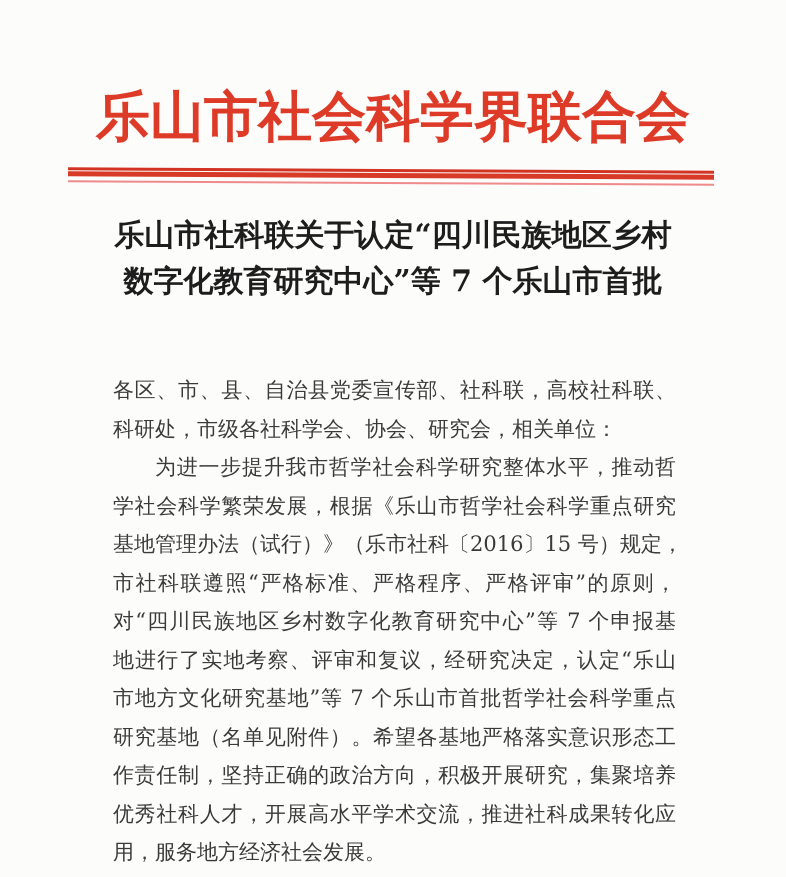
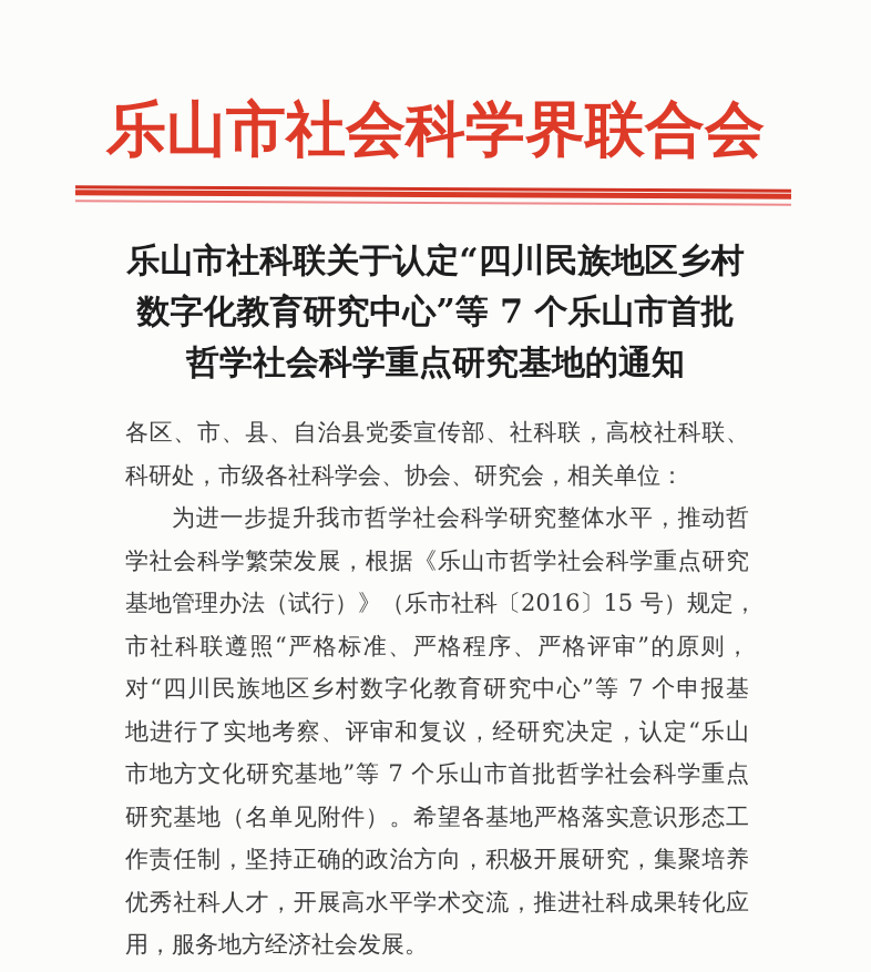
  乐山市社会科学界联合会
  乐山市社科联关于认定“四川民族地区乡村
  数字化教育研究中心”等 7 个乐山市首批
+ 哲学社会科学重点研究基地的通知
  各区、市、县、自治县党委宣传部、社科联，高校社科联、
  科研处，市级各社科学会、协会、研究会，相关单位：
  为进一步提升我市哲学社会科学研究整体水平，推动哲
  学社会科学繁荣发展，根据《乐山市哲学社会科学重点研究
  基地管理办法（试行）》（乐市社科〔2016〕15 号）规定，
  市社科联遵照“严格标准、严格程序、严格评审”的原则，
  对“四川民族地区乡村数字化教育研究中心”等 7 个申报基
  地进行了实地考察、评审和复议，经研究决定，认定“乐山
  市地方文化研究基地”等 7 个乐山市首批哲学社会科学重点
  研究基地（名单见附件）。希望各基地严格落实意识形态工
  作责任制，坚持正确的政治方向，积极开展研究，集聚培养
  优秀社科人才，开展高水平学术交流，推进社科成果转化应
  用，服务地方经济社会发展。
